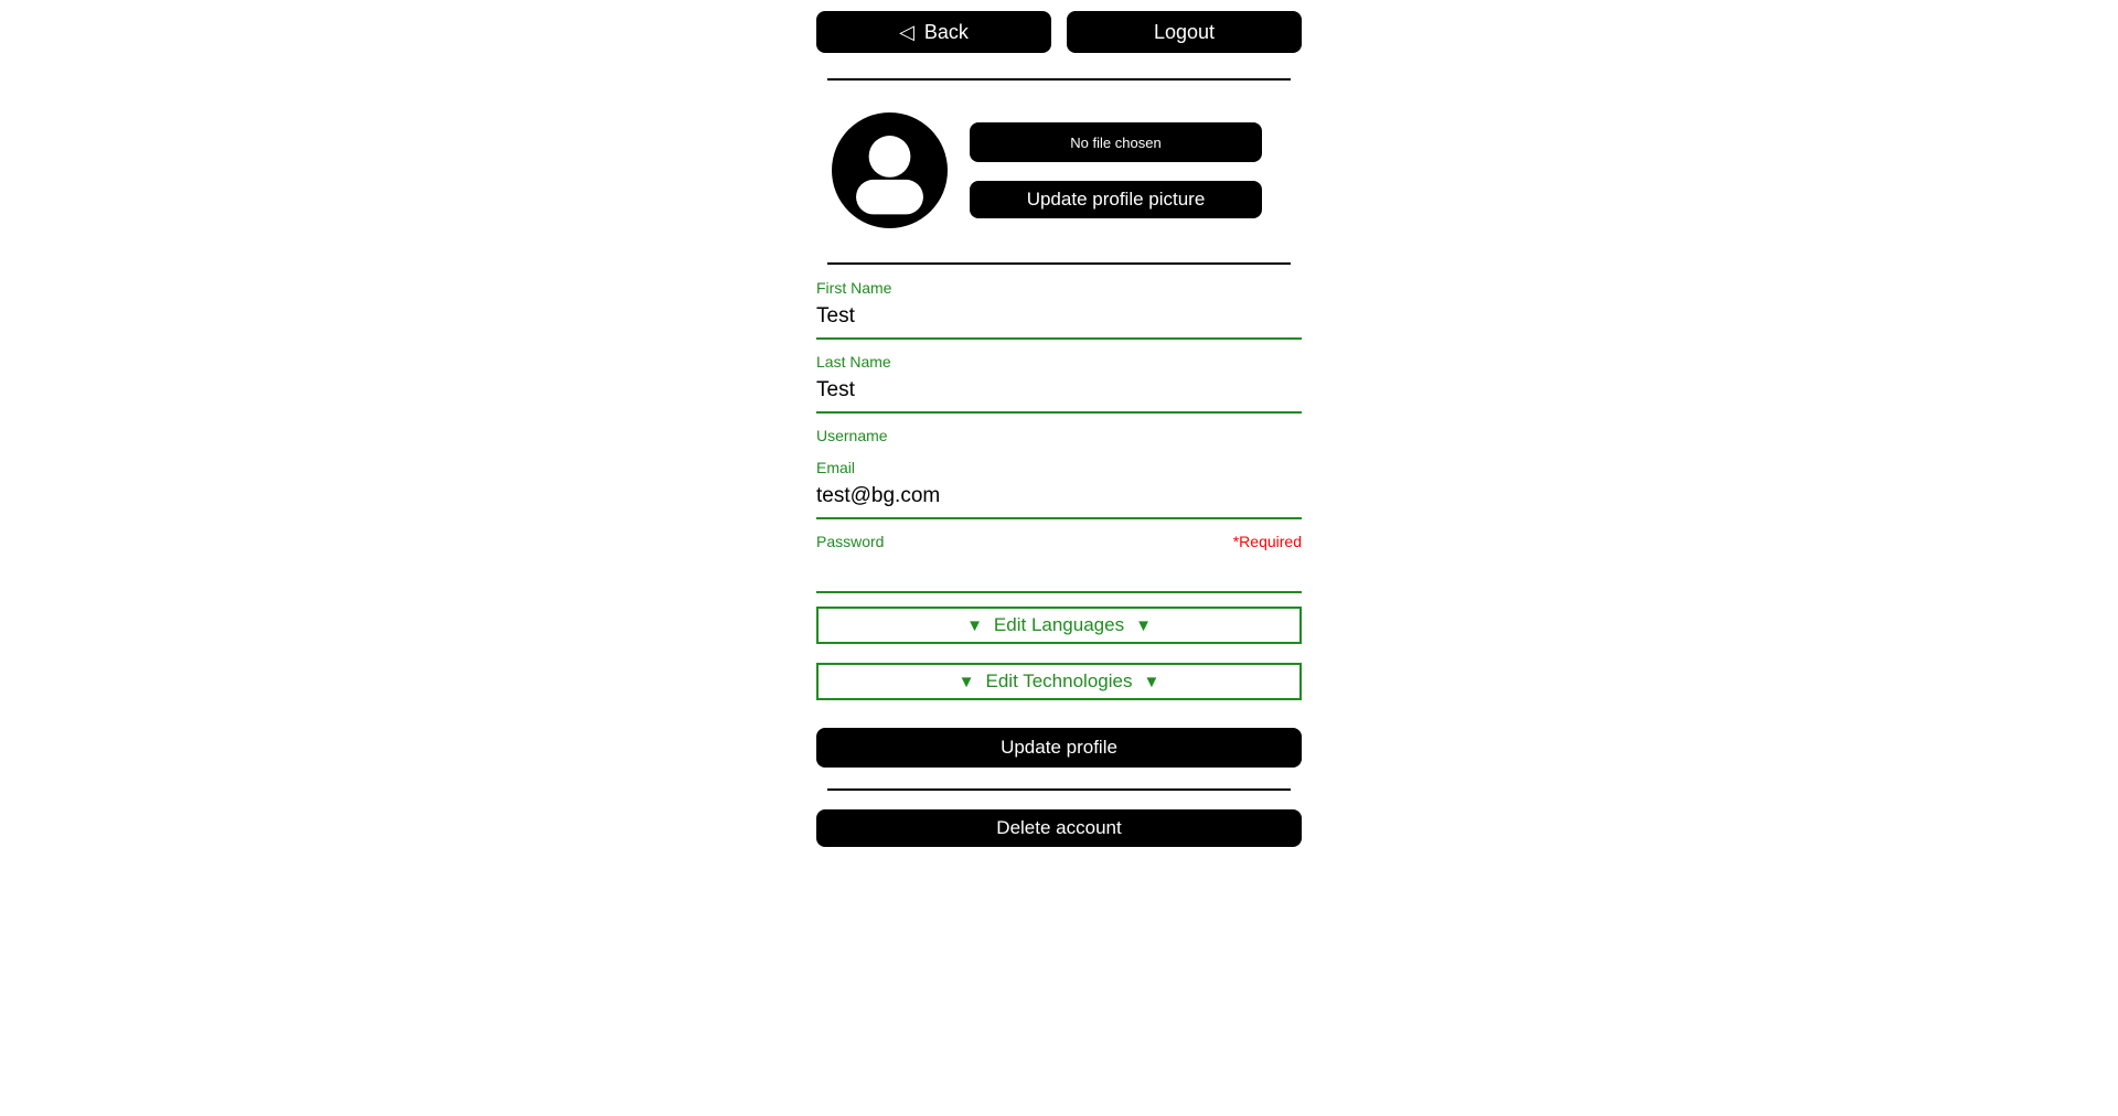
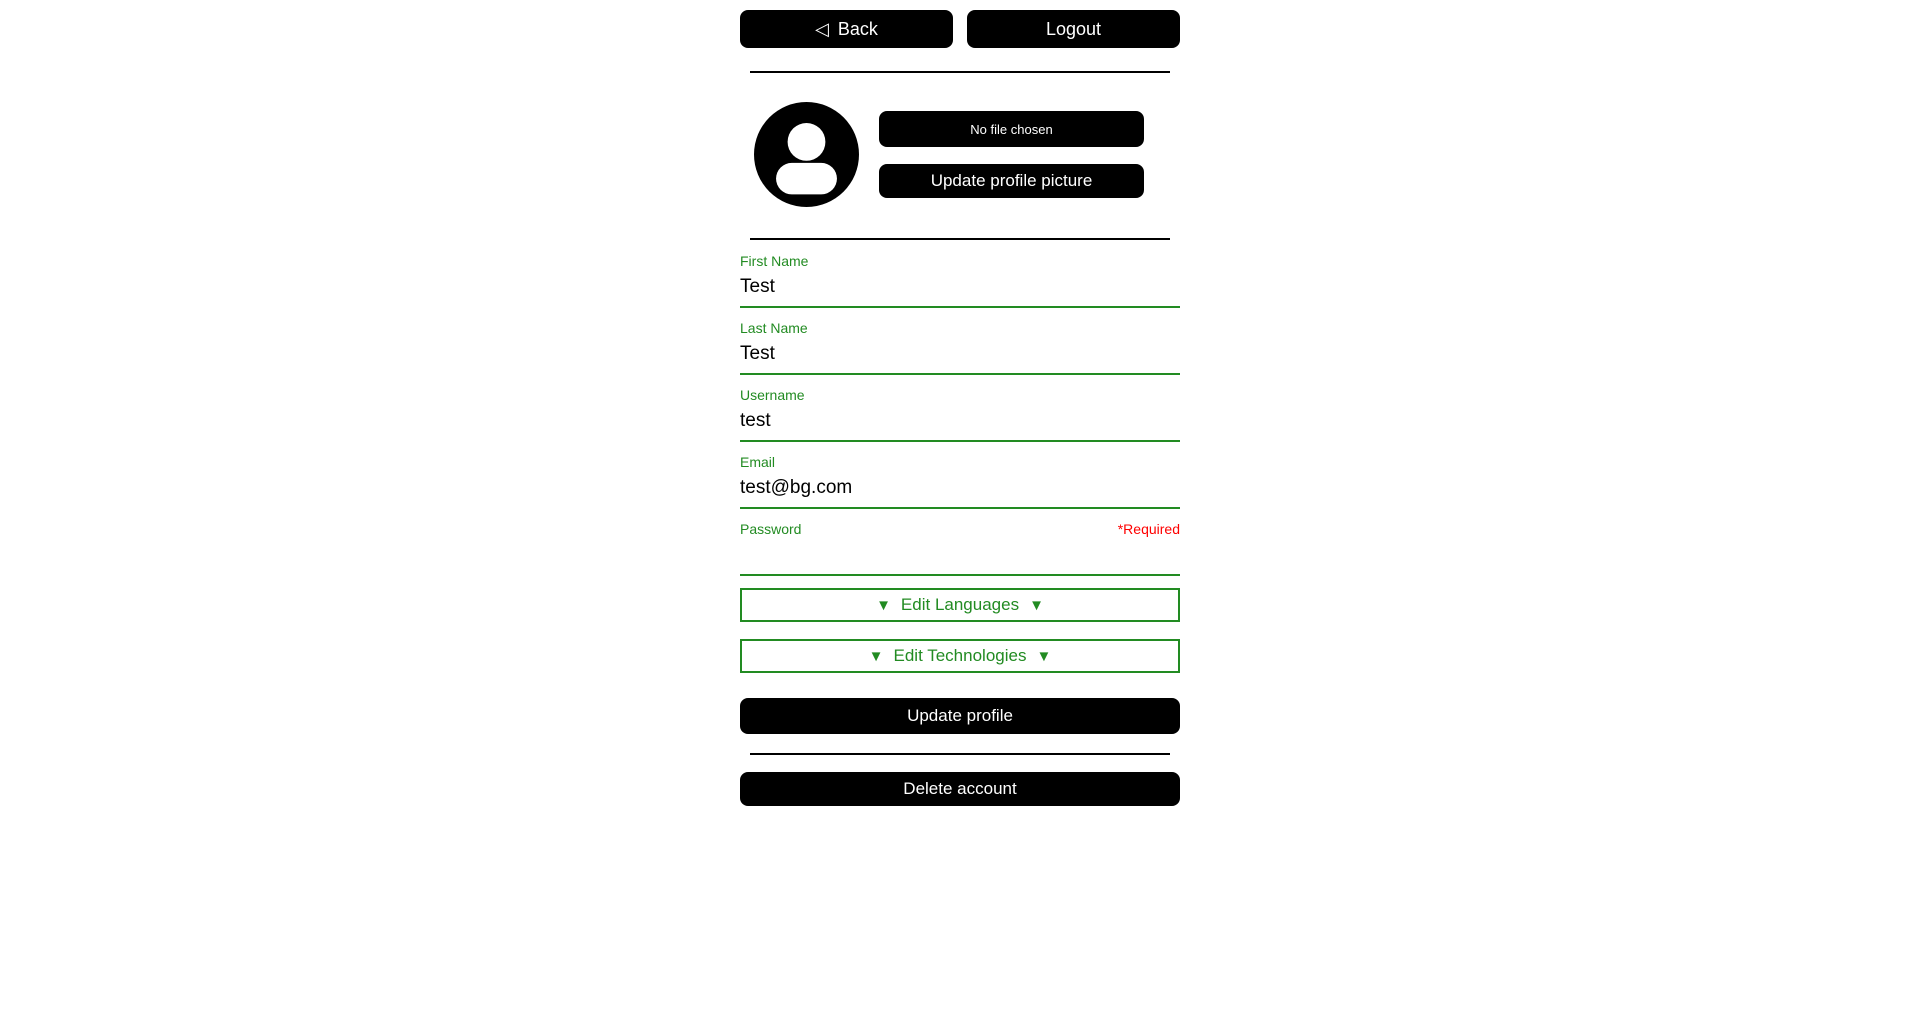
  ◁
  Back
  Logout
  No file chosen
  Update profile picture
  First Name
  Test
  Last Name
  Test
  Username
+ test
  Email
  test@bg.com
  Password
  *Required
  ▼
  Edit Languages
  ▼
  ▼
  Edit Technologies
  ▼
  Update profile
  Delete account
